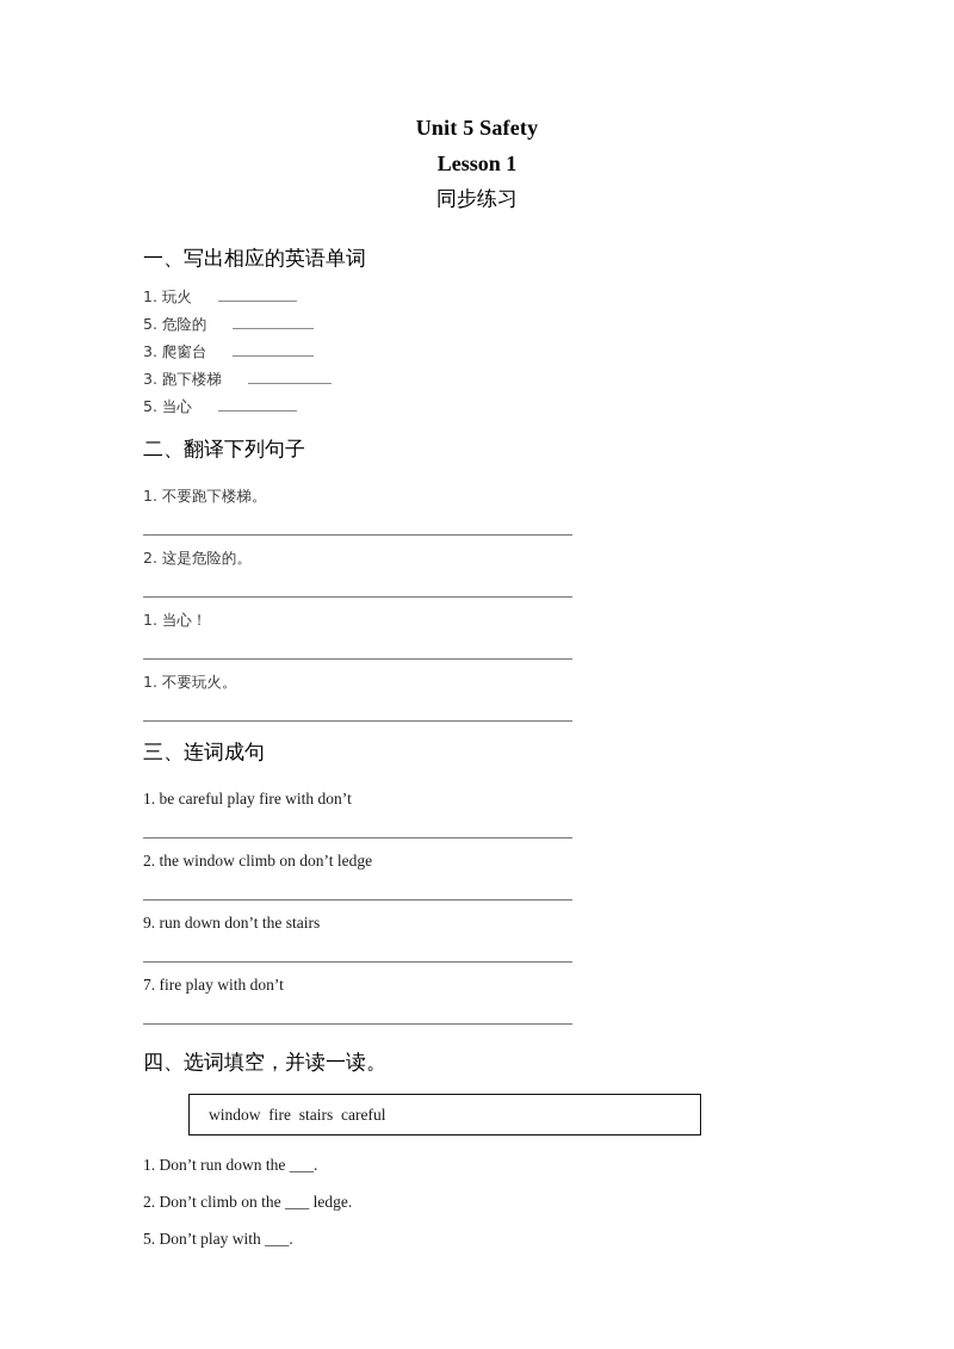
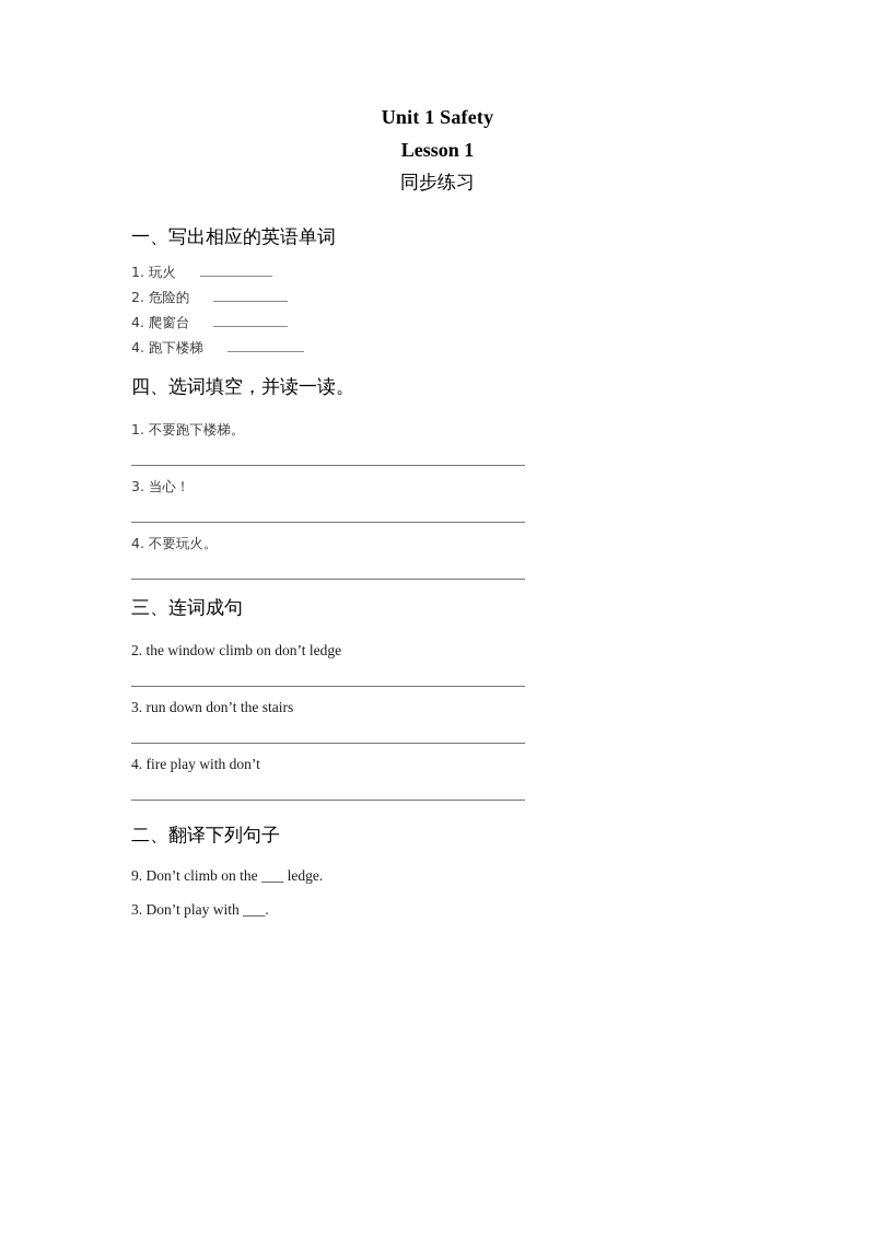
- Unit 5 Safety
+ Unit 1 Safety
  Lesson 1
  同步练习
  一、写出相应的英语单词
  1. 玩火
- 5. 危险的
+ 2. 危险的
- 3. 爬窗台
+ 4. 爬窗台
- 3. 跑下楼梯
+ 4. 跑下楼梯
- 5. 当心
- 二、翻译下列句子
+ 四、选词填空，并读一读。
  1. 不要跑下楼梯。
- 2. 这是危险的。
- 1. 当心！
+ 3. 当心！
- 1. 不要玩火。
+ 4. 不要玩火。
  三、连词成句
- 1. be careful play fire with don’t
  2. the window climb on don’t ledge
- 9. run down don’t the stairs
+ 3. run down don’t the stairs
- 7. fire play with don’t
+ 4. fire play with don’t
- 四、选词填空，并读一读。
+ 二、翻译下列句子
- window fire stairs careful
- 1. Don’t run down the ___.
- 2. Don’t climb on the ___ ledge.
+ 9. Don’t climb on the ___ ledge.
- 5. Don’t play with ___.
+ 3. Don’t play with ___.
